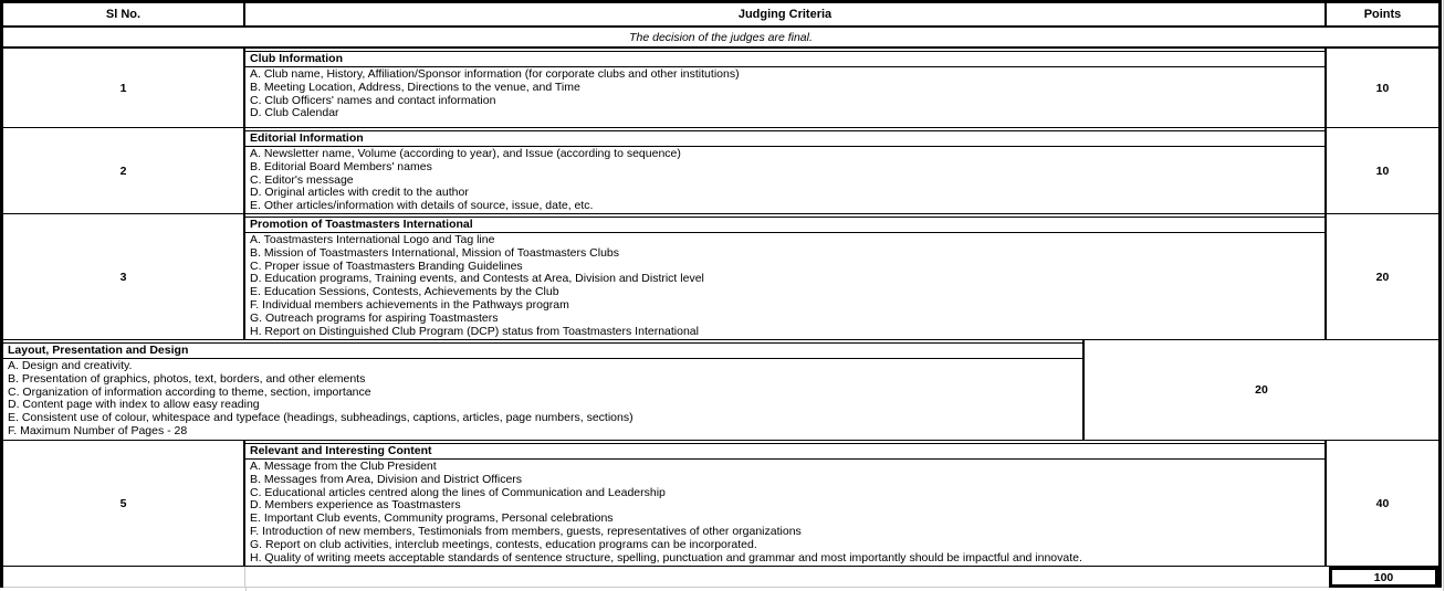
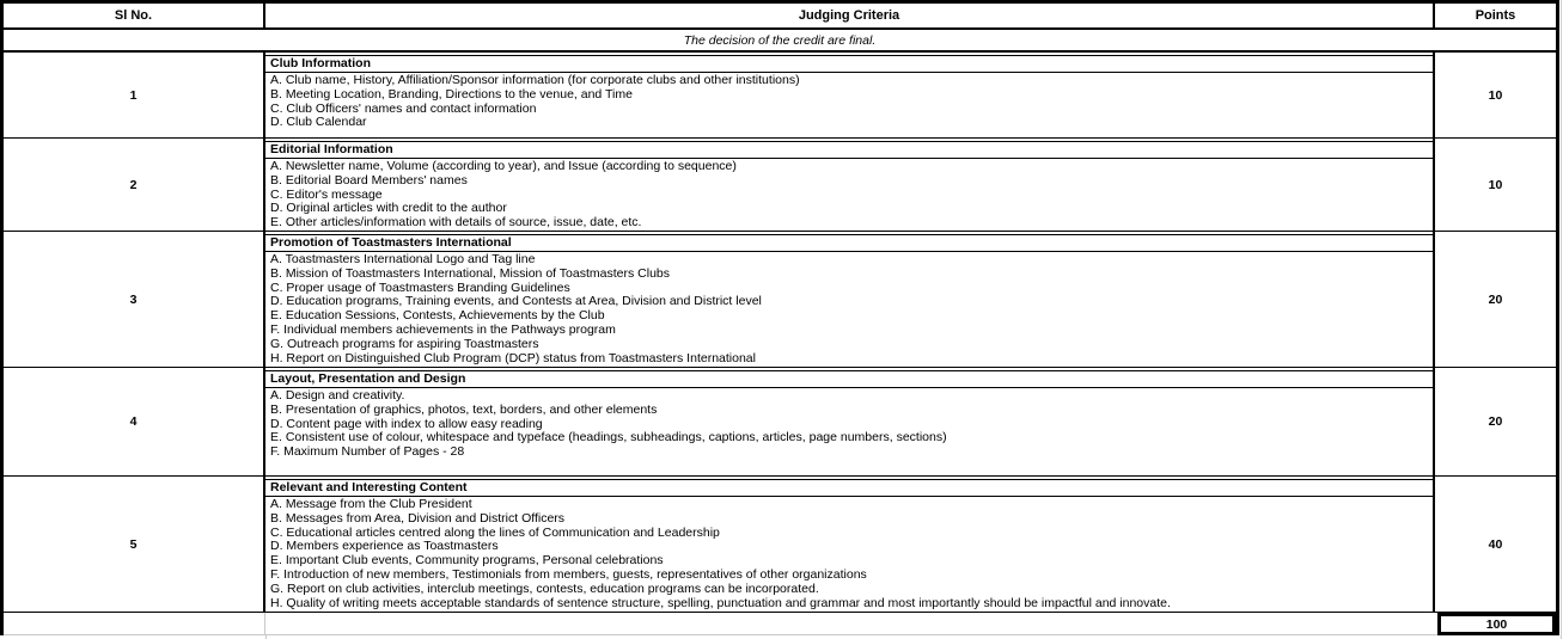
  Sl No.
  Judging Criteria
  Points
- The decision of the judges are final.
+ The decision of the credit are final.
  1
  Club Information
  A. Club name, History, Affiliation/Sponsor information (for corporate clubs and other institutions)
- B. Meeting Location, Address, Directions to the venue, and Time
+ B. Meeting Location, Branding, Directions to the venue, and Time
  C. Club Officers' names and contact information
  D. Club Calendar
  10
  2
  Editorial Information
  A. Newsletter name, Volume (according to year), and Issue (according to sequence)
  B. Editorial Board Members' names
  C. Editor's message
  D. Original articles with credit to the author
  E. Other articles/information with details of source, issue, date, etc.
  10
  3
  Promotion of Toastmasters International
  A. Toastmasters International Logo and Tag line
  B. Mission of Toastmasters International, Mission of Toastmasters Clubs
- C. Proper issue of Toastmasters Branding Guidelines
+ C. Proper usage of Toastmasters Branding Guidelines
  D. Education programs, Training events, and Contests at Area, Division and District level
  E. Education Sessions, Contests, Achievements by the Club
  F. Individual members achievements in the Pathways program
  G. Outreach programs for aspiring Toastmasters
  H. Report on Distinguished Club Program (DCP) status from Toastmasters International
  20
+ 4
  Layout, Presentation and Design
  A. Design and creativity.
  B. Presentation of graphics, photos, text, borders, and other elements
- C. Organization of information according to theme, section, importance
  D. Content page with index to allow easy reading
  E. Consistent use of colour, whitespace and typeface (headings, subheadings, captions, articles, page numbers, sections)
  F. Maximum Number of Pages - 28
  20
  5
  Relevant and Interesting Content
  A. Message from the Club President
  B. Messages from Area, Division and District Officers
  C. Educational articles centred along the lines of Communication and Leadership
  D. Members experience as Toastmasters
  E. Important Club events, Community programs, Personal celebrations
  F. Introduction of new members, Testimonials from members, guests, representatives of other organizations
  G. Report on club activities, interclub meetings, contests, education programs can be incorporated.
  H. Quality of writing meets acceptable standards of sentence structure, spelling, punctuation and grammar and most importantly should be impactful and innovate.
  40
  100
